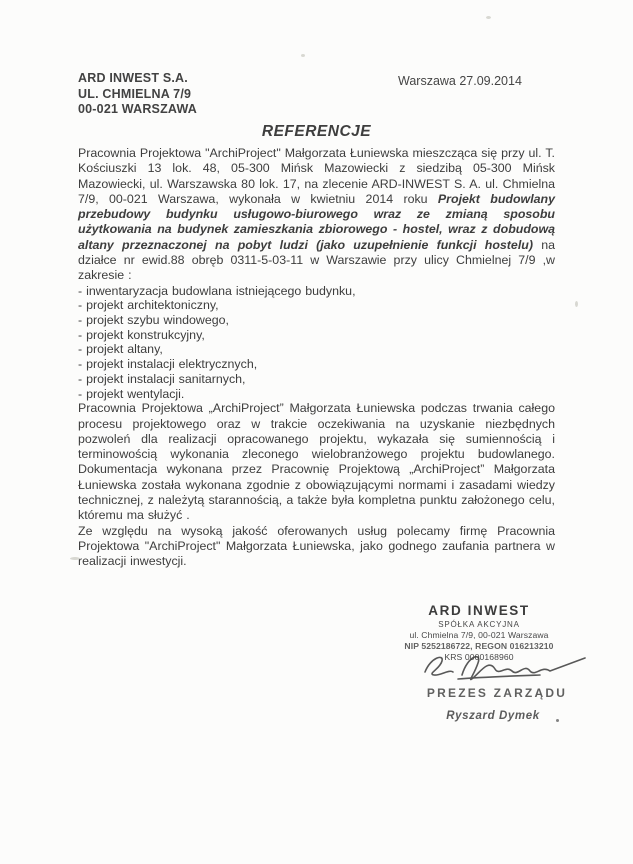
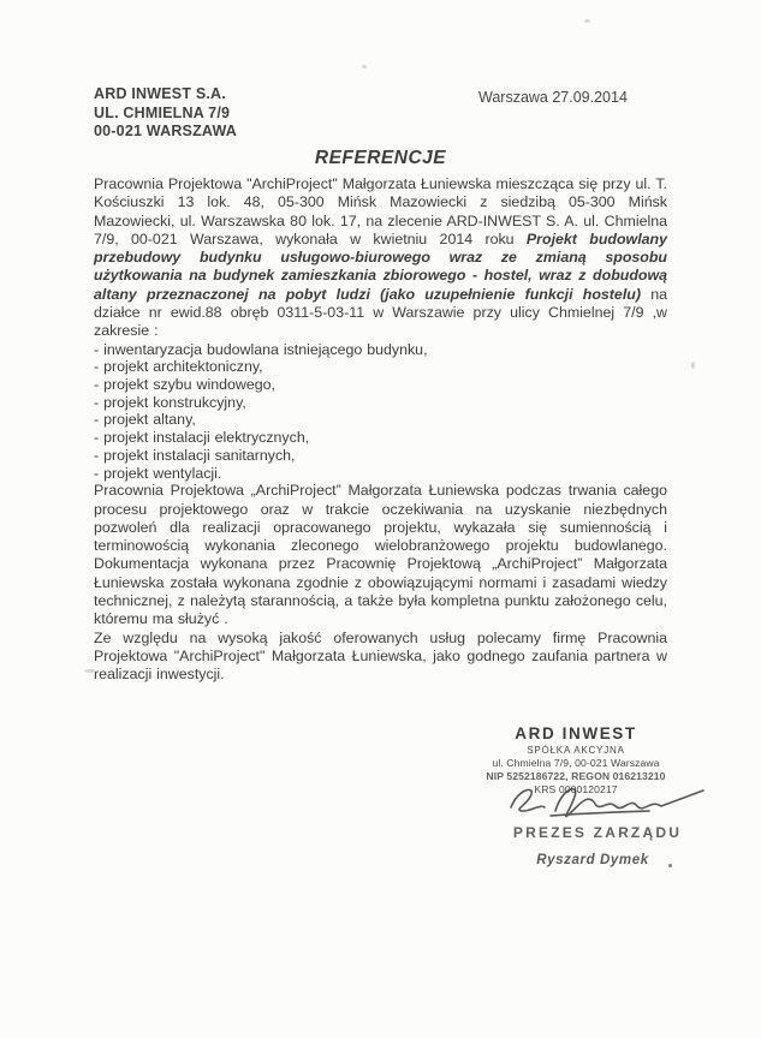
  ARD INWEST S.A.
  UL. CHMIELNA 7/9
  00-021 WARSZAWA
  Warszawa 27.09.2014
  REFERENCJE
  Pracownia Projektowa "ArchiProject" Małgorzata Łuniewska mieszcząca się przy ul. T. Kościuszki 13 lok. 48, 05-300 Mińsk Mazowiecki z siedzibą 05-300 Mińsk Mazowiecki, ul. Warszawska 80 lok. 17, na zlecenie ARD-INWEST S. A. ul. Chmielna 7/9, 00-021 Warszawa, wykonała w kwietniu 2014 roku Projekt budowlany przebudowy budynku usługowo-biurowego wraz ze zmianą sposobu użytkowania na budynek zamieszkania zbiorowego - hostel, wraz z dobudową altany przeznaczonej na pobyt ludzi (jako uzupełnienie funkcji hostelu) na działce nr ewid.88 obręb 0311-5-03-11 w Warszawie przy ulicy Chmielnej 7/9 ,w zakresie :
  - inwentaryzacja budowlana istniejącego budynku,
  - projekt architektoniczny,
  - projekt szybu windowego,
  - projekt konstrukcyjny,
  - projekt altany,
  - projekt instalacji elektrycznych,
  - projekt instalacji sanitarnych,
  - projekt wentylacji.
  Pracownia Projektowa „ArchiProject” Małgorzata Łuniewska podczas trwania całego procesu projektowego oraz w trakcie oczekiwania na uzyskanie niezbędnych pozwoleń dla realizacji opracowanego projektu, wykazała się sumiennością i terminowością wykonania zleconego wielobranżowego projektu budowlanego. Dokumentacja wykonana przez Pracownię Projektową „ArchiProject” Małgorzata Łuniewska została wykonana zgodnie z obowiązującymi normami i zasadami wiedzy technicznej, z należytą starannością, a także była kompletna punktu założonego celu, któremu ma służyć .
  Ze względu na wysoką jakość oferowanych usług polecamy firmę Pracownia Projektowa "ArchiProject" Małgorzata Łuniewska, jako godnego zaufania partnera w realizacji inwestycji.
  ARD INWEST
  SPÓŁKA AKCYJNA
  ul. Chmielna 7/9, 00-021 Warszawa
  NIP 5252186722, REGON 016213210
- KRS 0000168960
+ KRS 0000120217
  PREZES ZARZĄDU
  Ryszard Dymek
